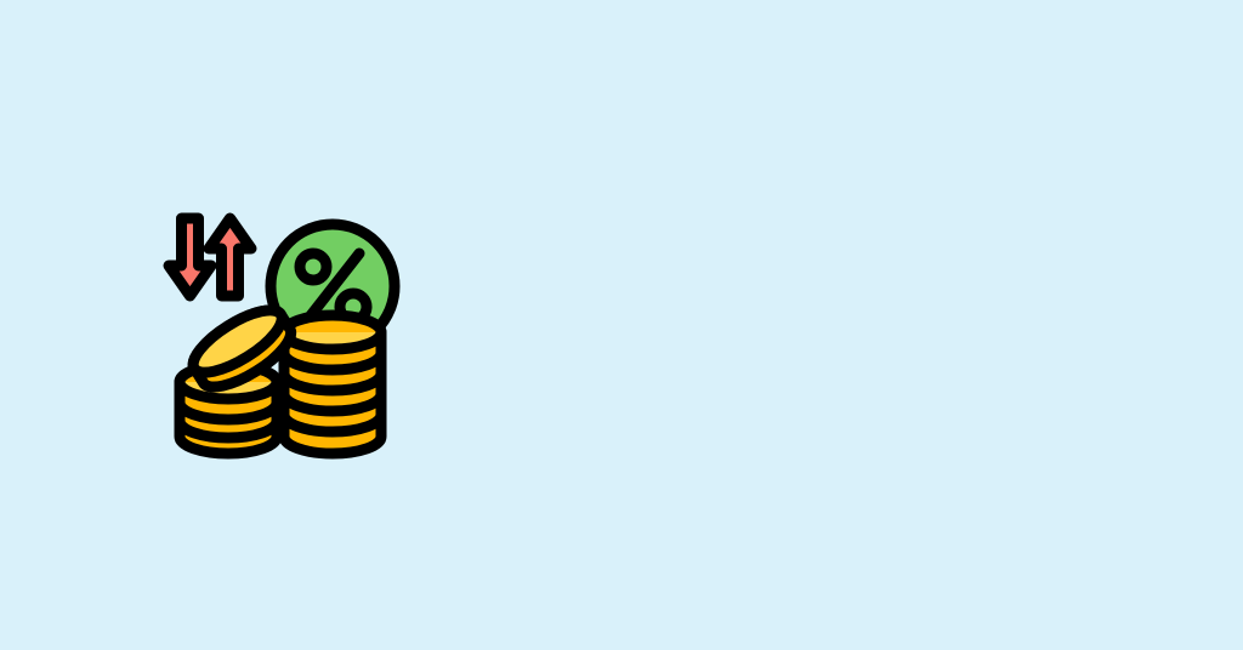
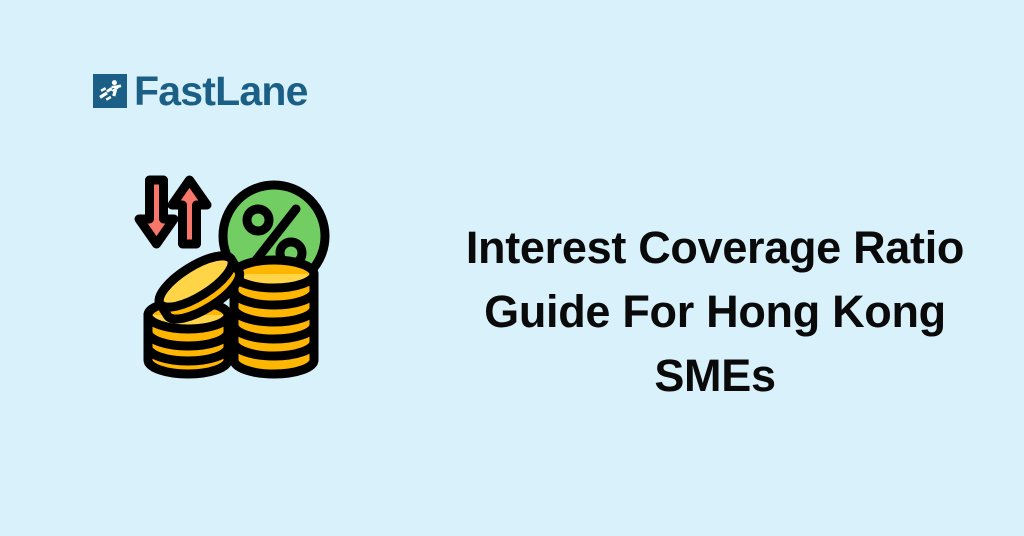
+ FastLane
+ Interest Coverage Ratio Guide For Hong Kong SMEs
